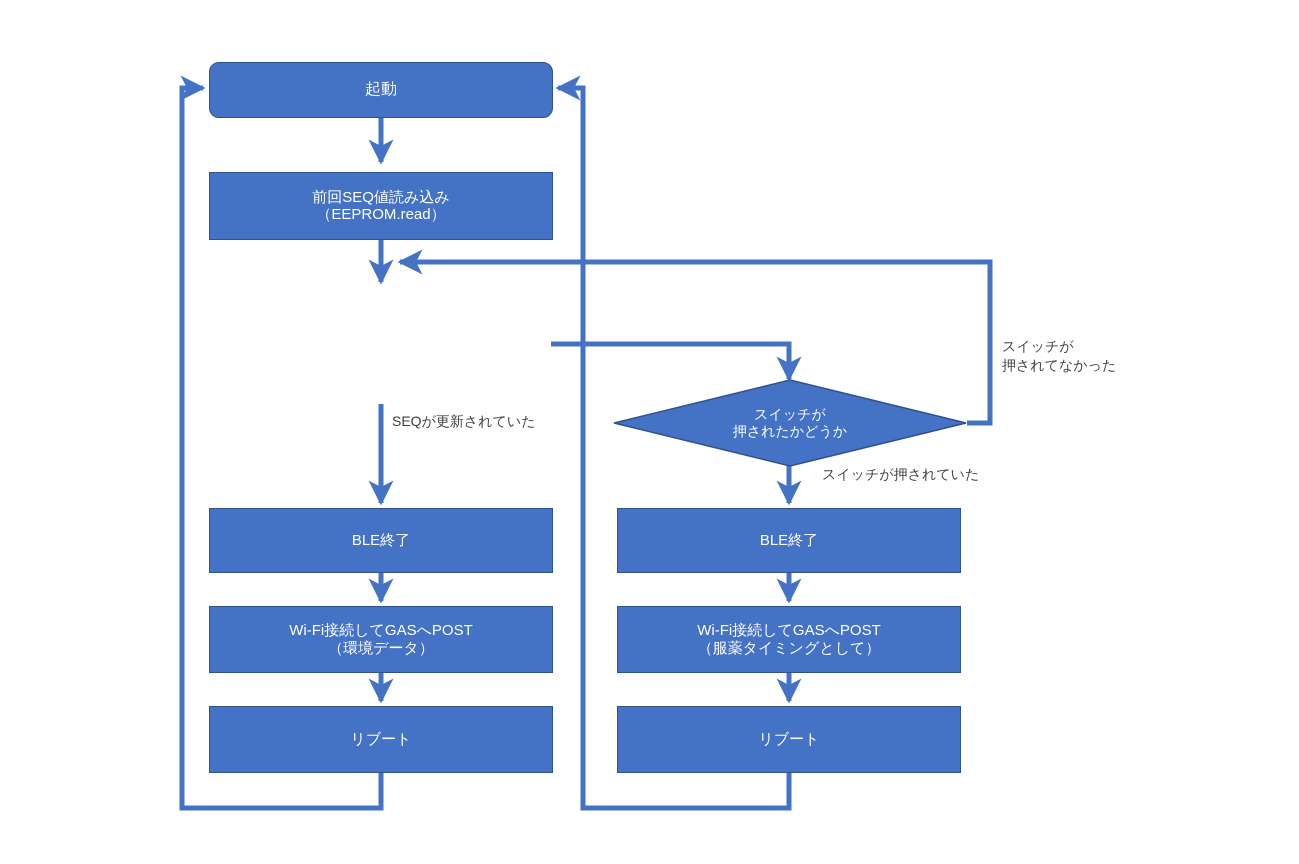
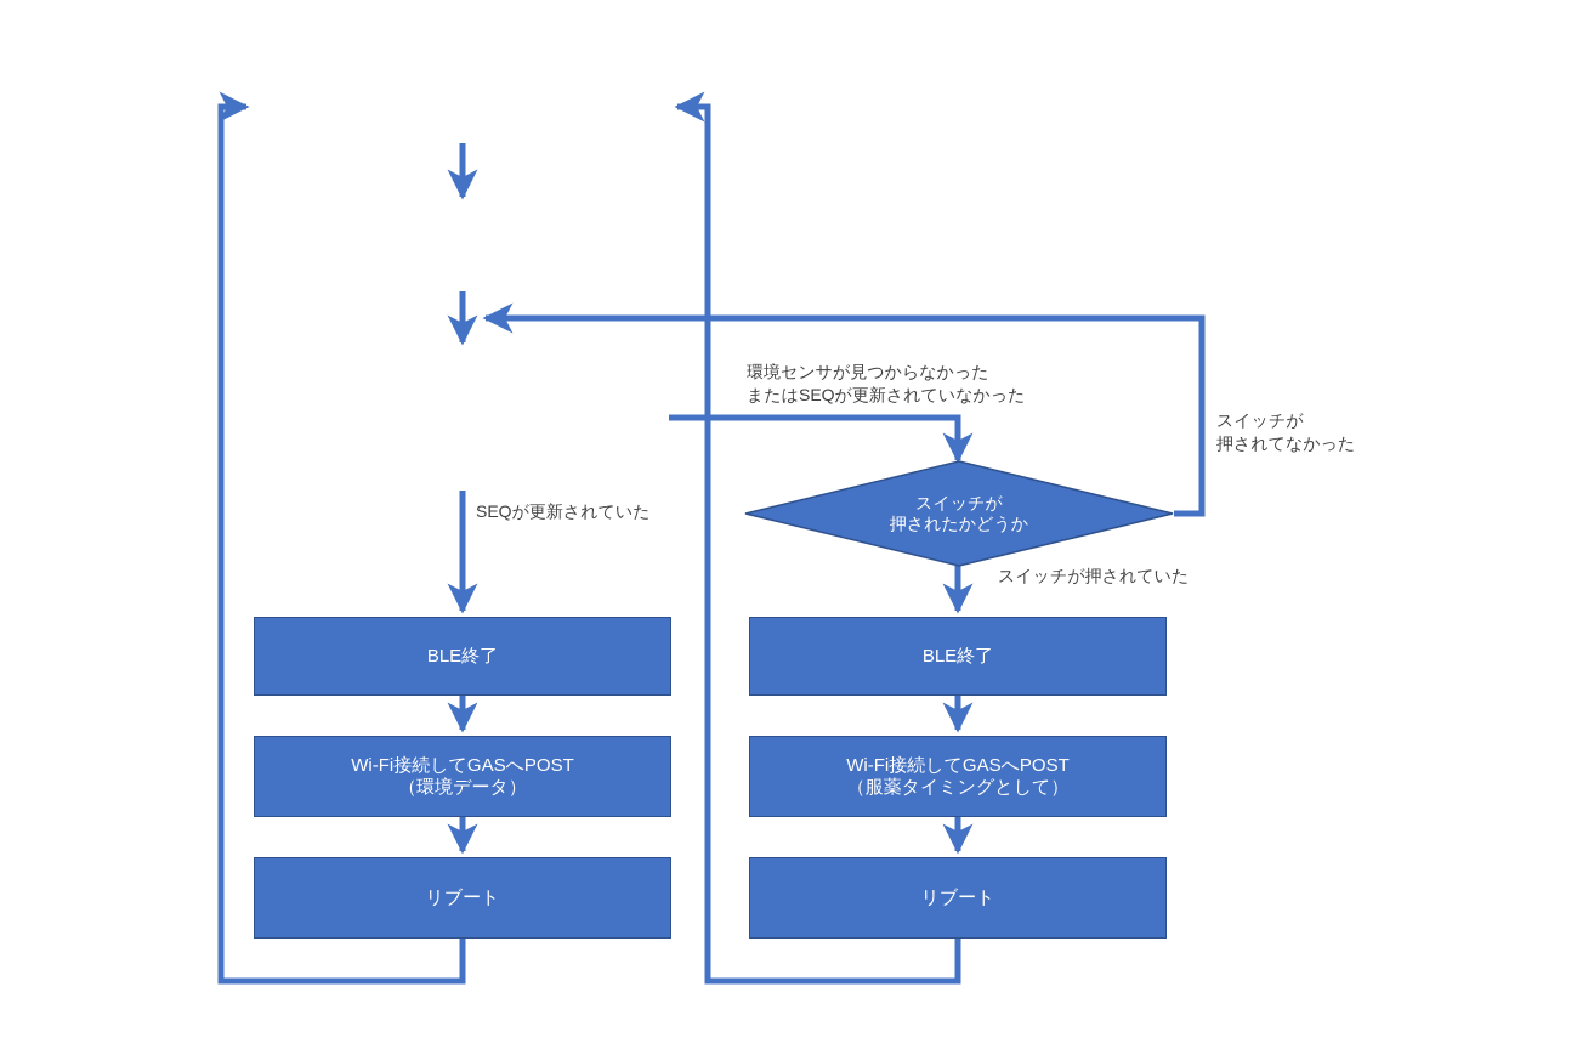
- 起動
- 前回SEQ値読み込み
- （EEPROM.read）
  スイッチが
  押されたかどうか
  BLE終了
  Wi-Fi接続してGASへPOST
  （環境データ）
  リブート
  BLE終了
  Wi-Fi接続してGASへPOST
  （服薬タイミングとして）
  リブート
  SEQが更新されていた
+ 環境センサが見つからなかった
+ またはSEQが更新されていなかった
  スイッチが
  押されてなかった
  スイッチが押されていた
